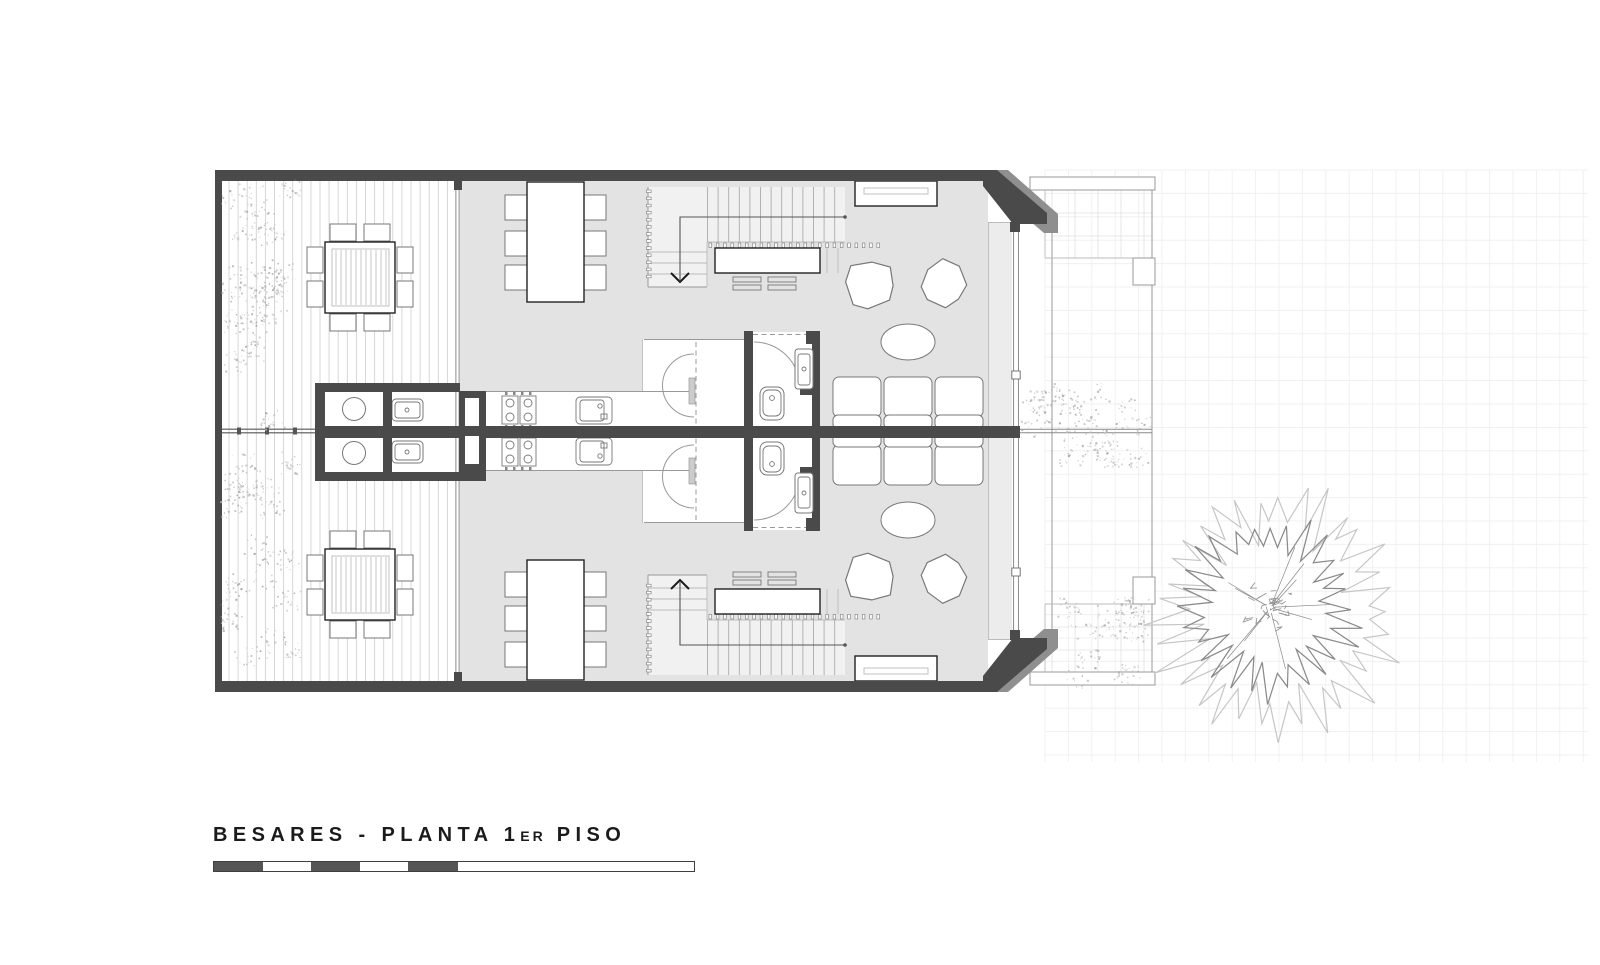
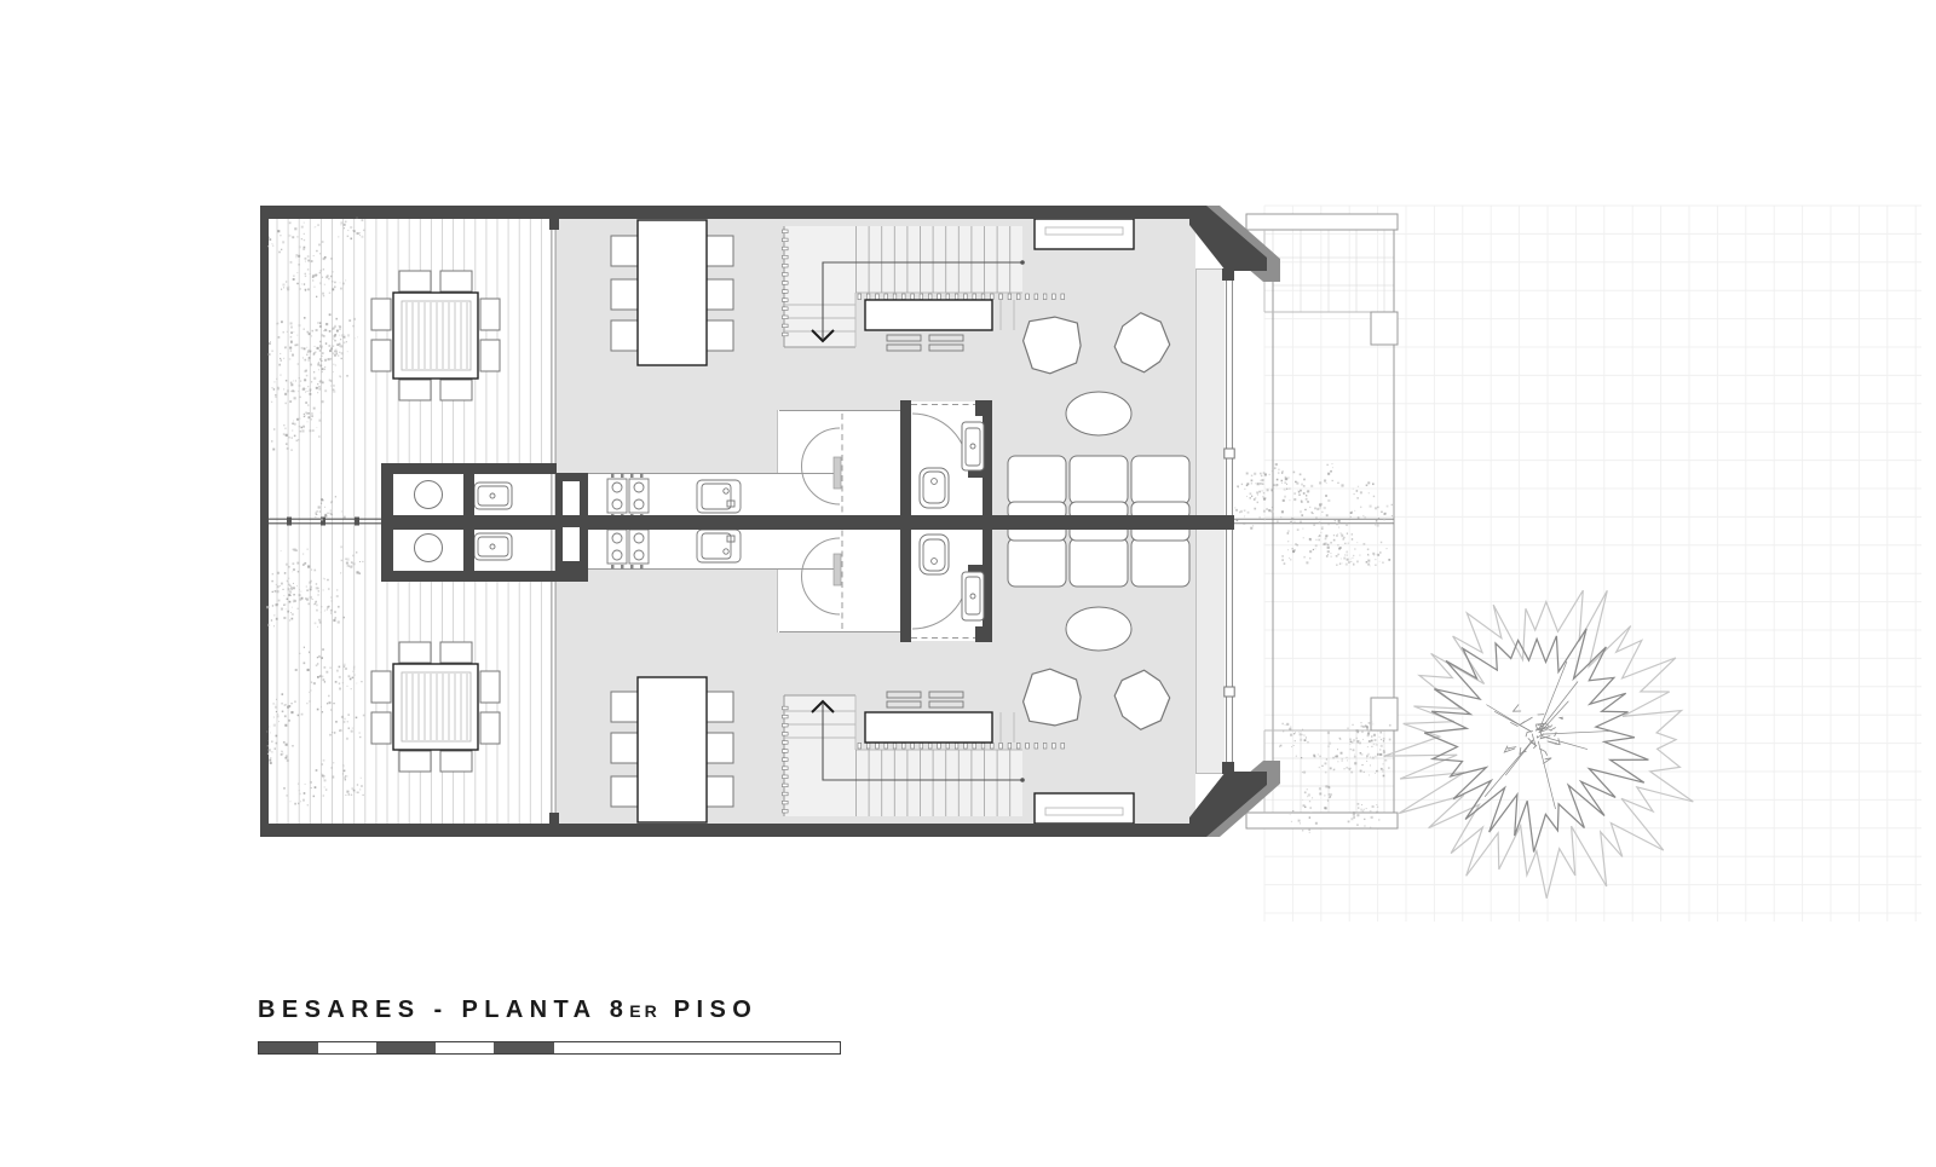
- BESARES - PLANTA 1ER PISO
+ BESARES - PLANTA 8ER PISO
